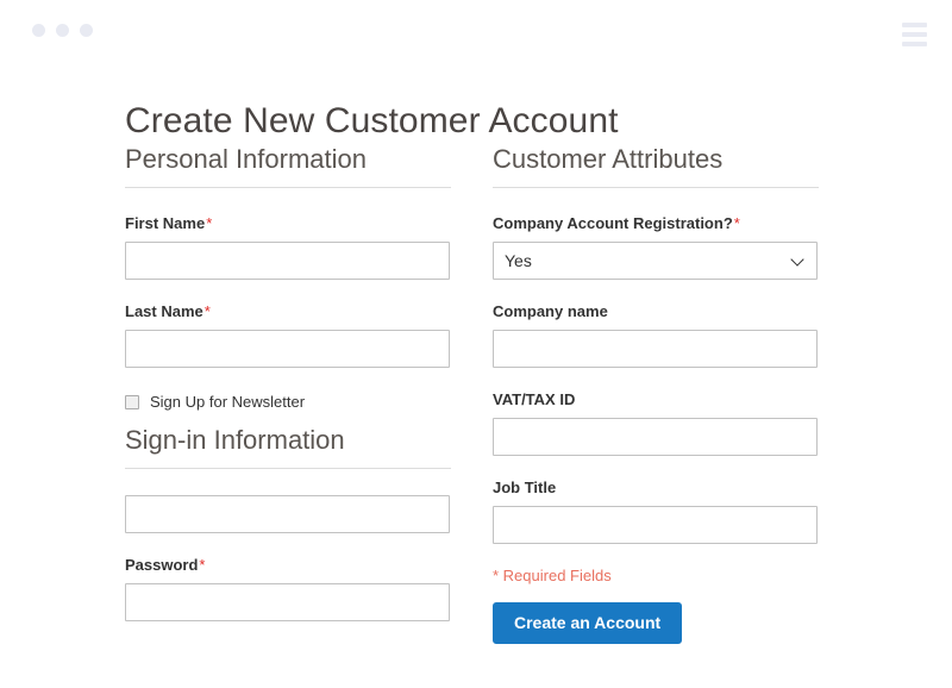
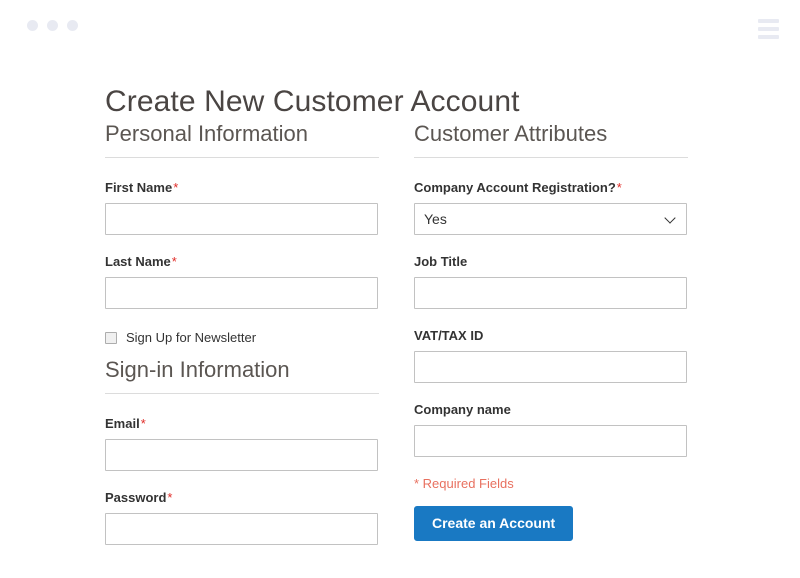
  Create New Customer Account
  Personal Information
  First Name*
  Last Name*
  Sign Up for Newsletter
  Sign-in Information
+ Email*
  Password*
  Customer Attributes
  Company Account Registration?*
  Yes
- Company name
+ Job Title
  VAT/TAX ID
- Job Title
+ Company name
  * Required Fields
  Create an Account
